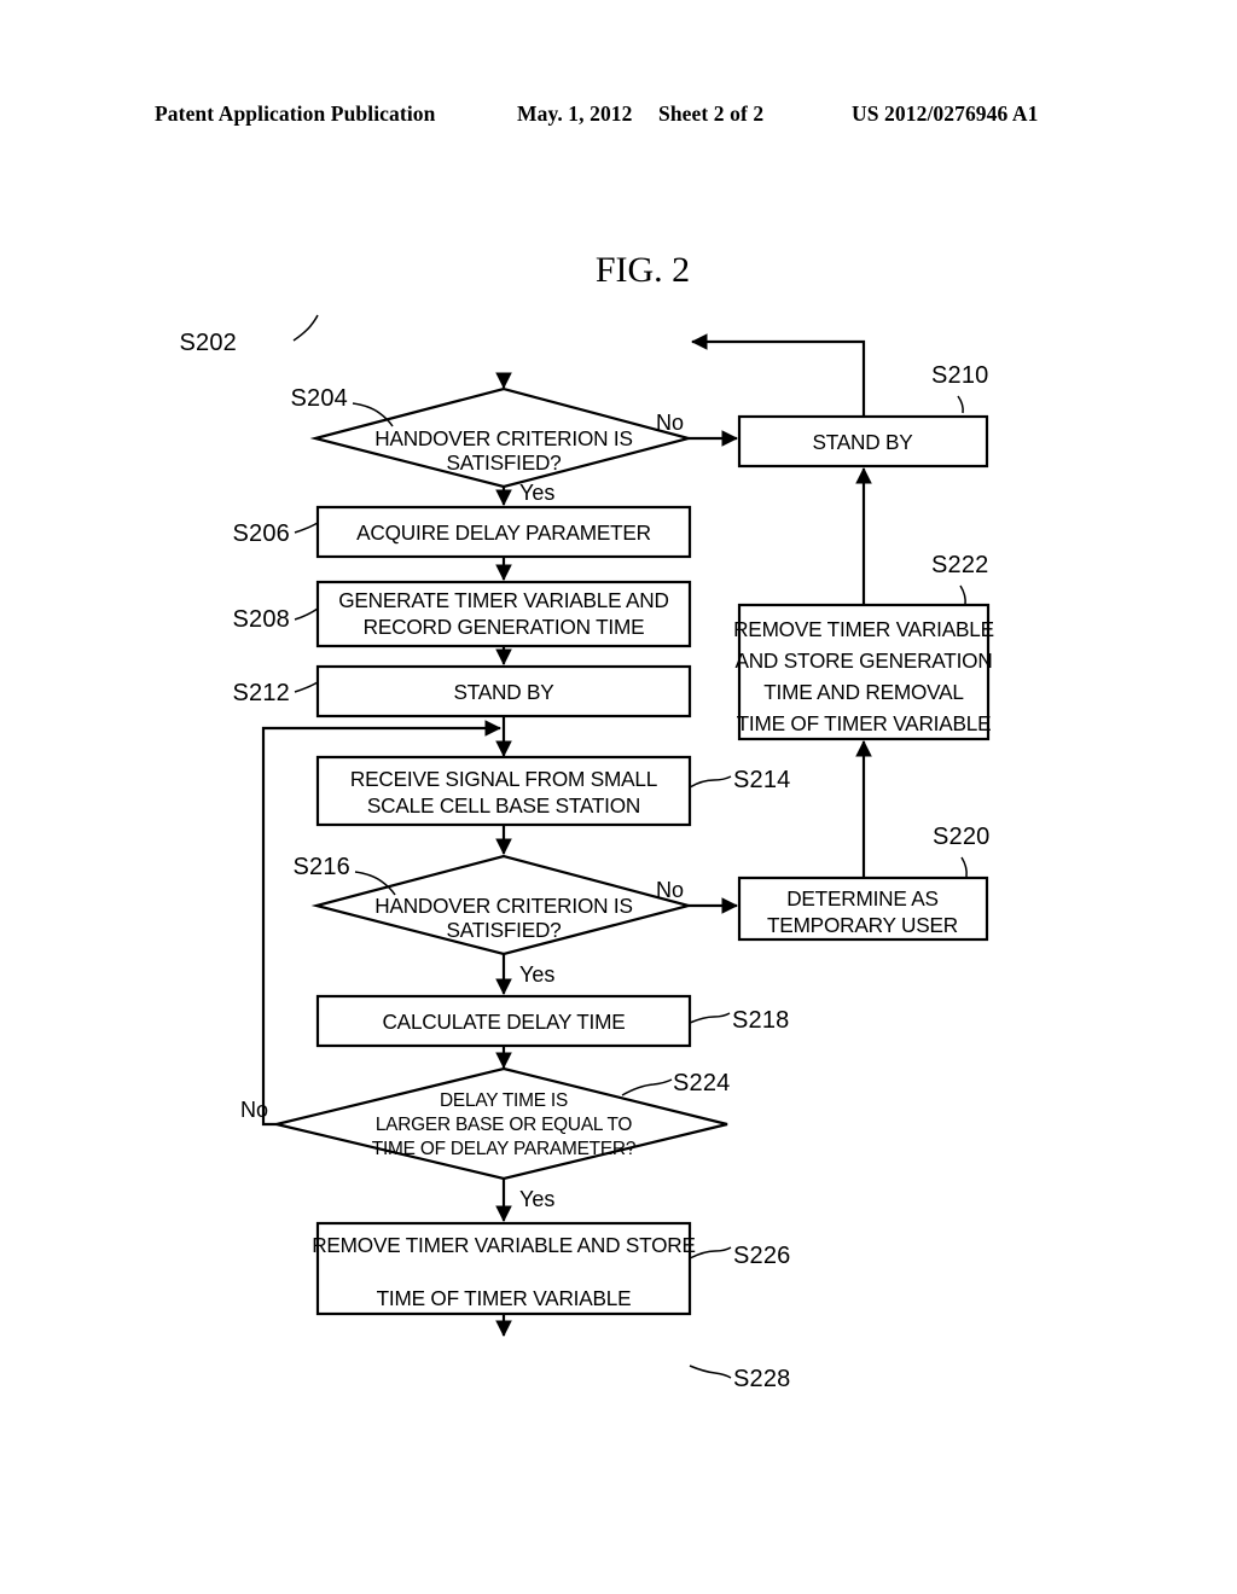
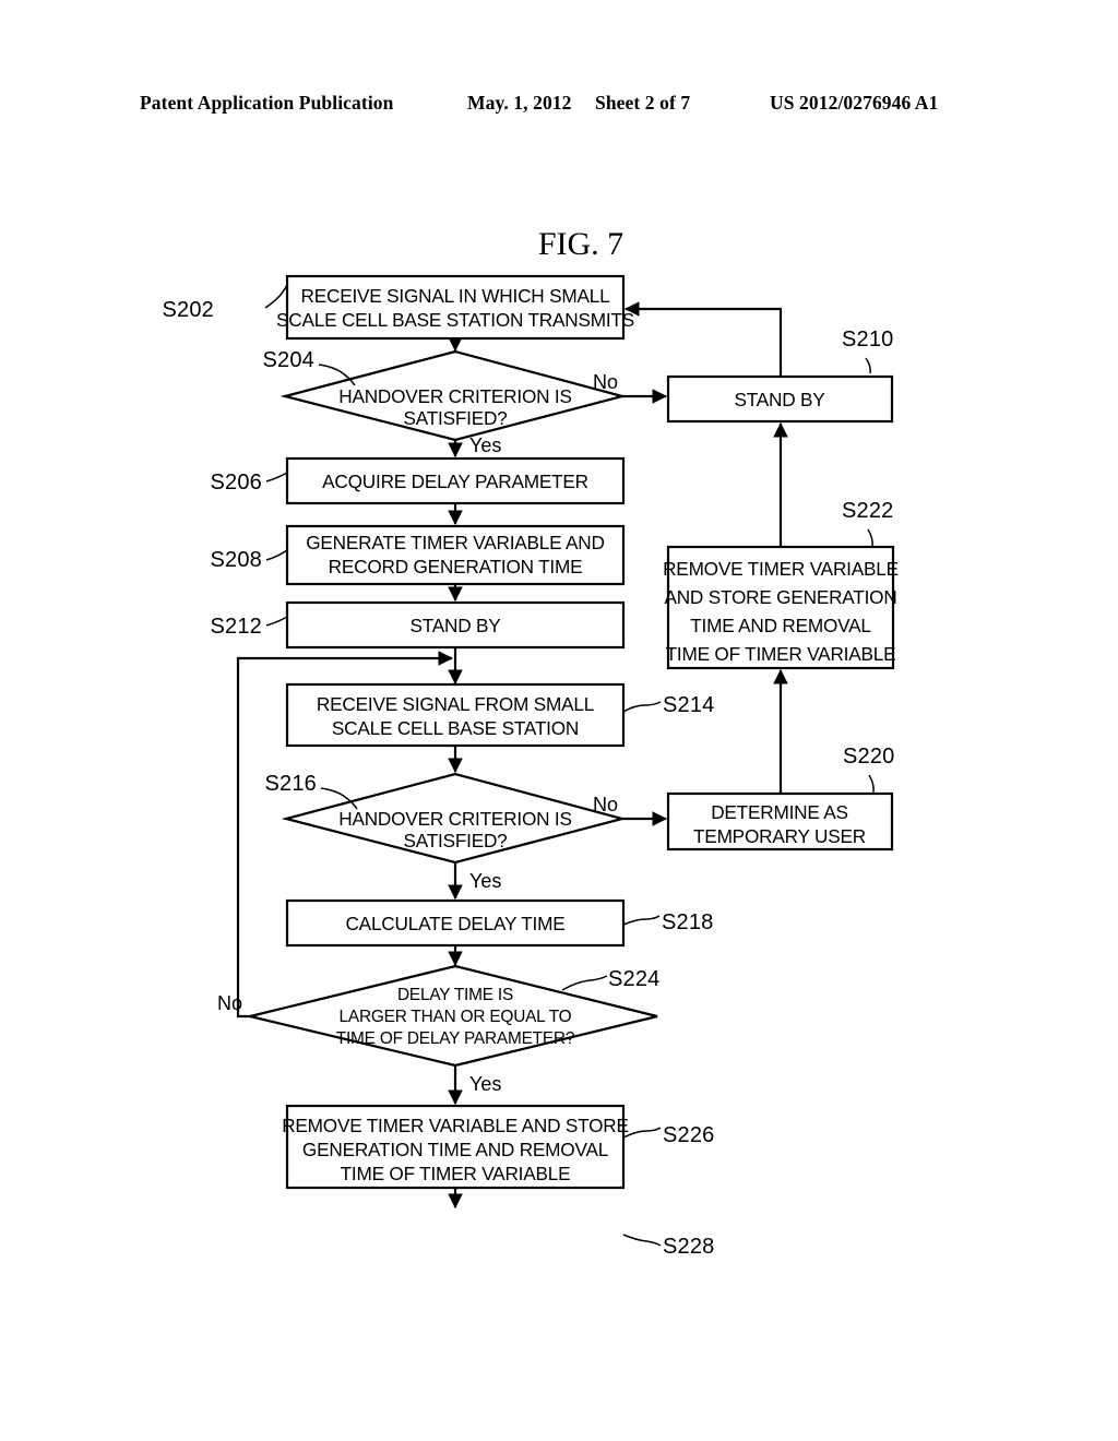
  Patent Application Publication
  May. 1, 2012
- Sheet 2 of 2
+ Sheet 2 of 7
  US 2012/0276946 A1
- FIG. 2
+ FIG. 7
  No
  Yes
  No
  Yes
  No
  Yes
+ RECEIVE SIGNAL IN WHICH SMALL
+ SCALE CELL BASE STATION TRANSMITS
  S202
  HANDOVER CRITERION IS
  SATISFIED?
  S204
  STAND BY
  S210
  ACQUIRE DELAY PARAMETER
  S206
  GENERATE TIMER VARIABLE AND
  RECORD GENERATION TIME
  S208
  STAND BY
  S212
  REMOVE TIMER VARIABLE
  AND STORE GENERATION
  TIME AND REMOVAL
  TIME OF TIMER VARIABLE
  S222
  RECEIVE SIGNAL FROM SMALL
  SCALE CELL BASE STATION
  S214
  HANDOVER CRITERION IS
  SATISFIED?
  S216
  DETERMINE AS
  TEMPORARY USER
  S220
  CALCULATE DELAY TIME
  S218
  DELAY TIME IS
- LARGER BASE OR EQUAL TO
+ LARGER THAN OR EQUAL TO
  TIME OF DELAY PARAMETER?
  S224
  REMOVE TIMER VARIABLE AND STORE
+ GENERATION TIME AND REMOVAL
  TIME OF TIMER VARIABLE
  S226
  S228
